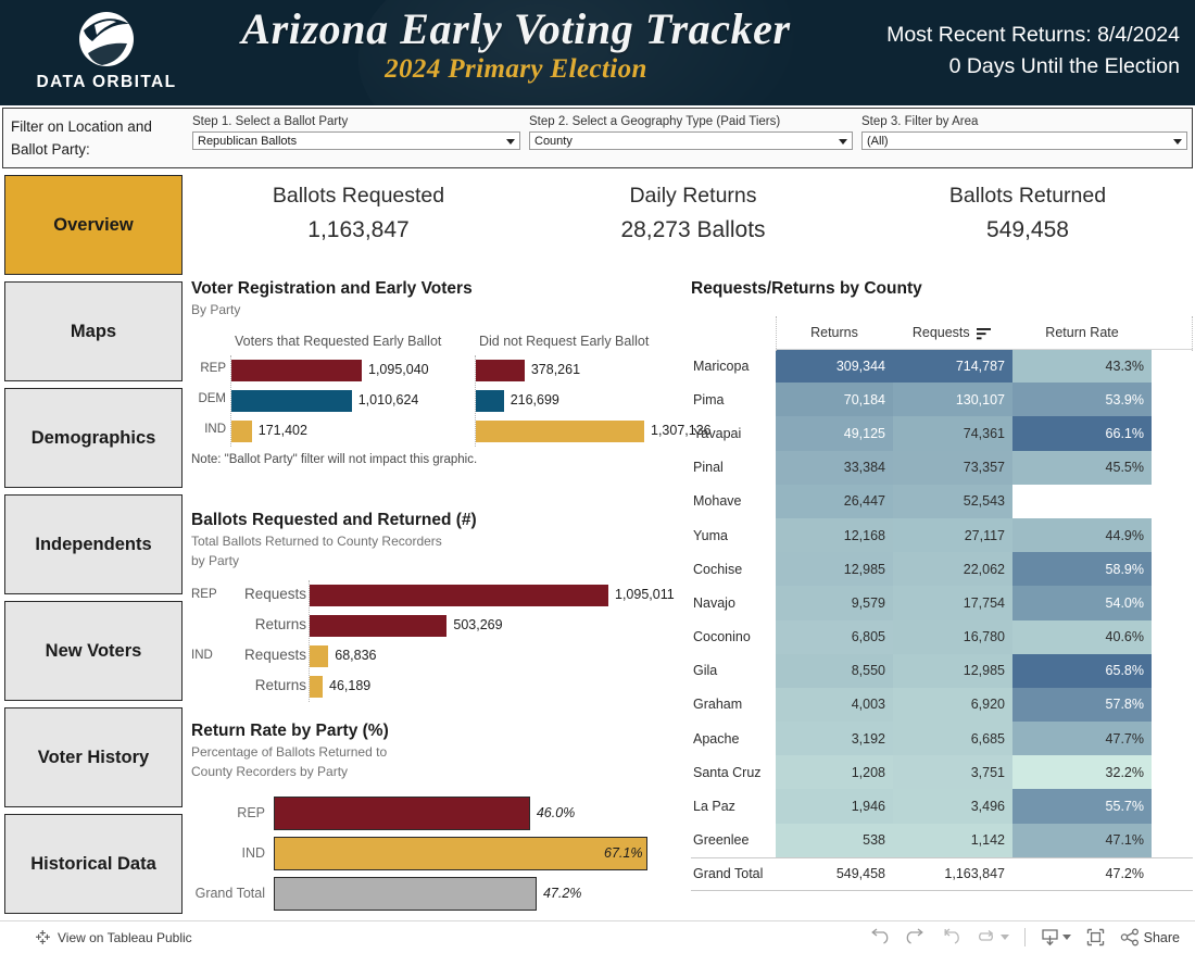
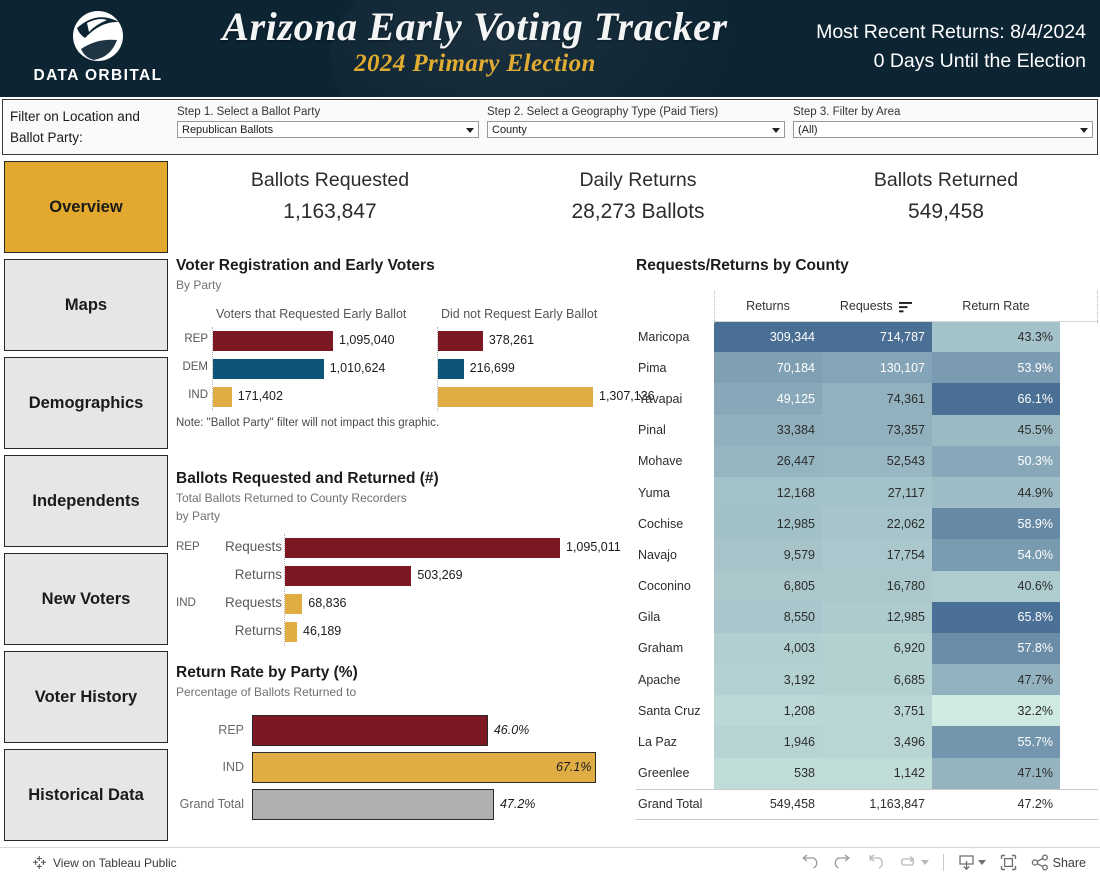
  DATA ORBITAL
  Most Recent Returns: 8/4/2024
  0 Days Until the Election
  Filter on Location and Ballot Party:
  Step 1. Select a Ballot Party
  Republican Ballots
  Step 2. Select a Geography Type (Paid Tiers)
  County
  Step 3. Filter by Area
  (All)
  Overview
  Maps
  Demographics
  Independents
  New Voters
  Voter History
  Historical Data
  Ballots Requested
  1,163,847
  Daily Returns
  28,273 Ballots
  Ballots Returned
  549,458
  Voter Registration and Early Voters
  By Party
  Voters that Requested Early Ballot
  Did not Request Early Ballot
  REP
  1,095,040
  378,261
  DEM
  1,010,624
  216,699
  IND
  171,402
  1,307,136
  Note: "Ballot Party" filter will not impact this graphic.
  Ballots Requested and Returned (#)
  Total Ballots Returned to County Recorders
  by Party
  REP
  Requests
  1,095,011
  Returns
  503,269
  IND
  Requests
  68,836
  Returns
  46,189
  Return Rate by Party (%)
  Percentage of Ballots Returned to
- County Recorders by Party
  REP
  46.0%
  IND
  67.1%
  Grand Total
  47.2%
  Requests/Returns by County
  Returns
  Requests
  Return Rate
  Maricopa
  309,344
  714,787
  43.3%
  Pima
  70,184
  130,107
  53.9%
  Yavapai
  49,125
  74,361
  66.1%
  Pinal
  33,384
  73,357
  45.5%
  Mohave
  26,447
  52,543
+ 50.3%
  Yuma
  12,168
  27,117
  44.9%
  Cochise
  12,985
  22,062
  58.9%
  Navajo
  9,579
  17,754
  54.0%
  Coconino
  6,805
  16,780
  40.6%
  Gila
  8,550
  12,985
  65.8%
  Graham
  4,003
  6,920
  57.8%
  Apache
  3,192
  6,685
  47.7%
  Santa Cruz
  1,208
  3,751
  32.2%
  La Paz
  1,946
  3,496
  55.7%
  Greenlee
  538
  1,142
  47.1%
  Grand Total
  549,458
  1,163,847
  47.2%
  View on Tableau Public
  Share
